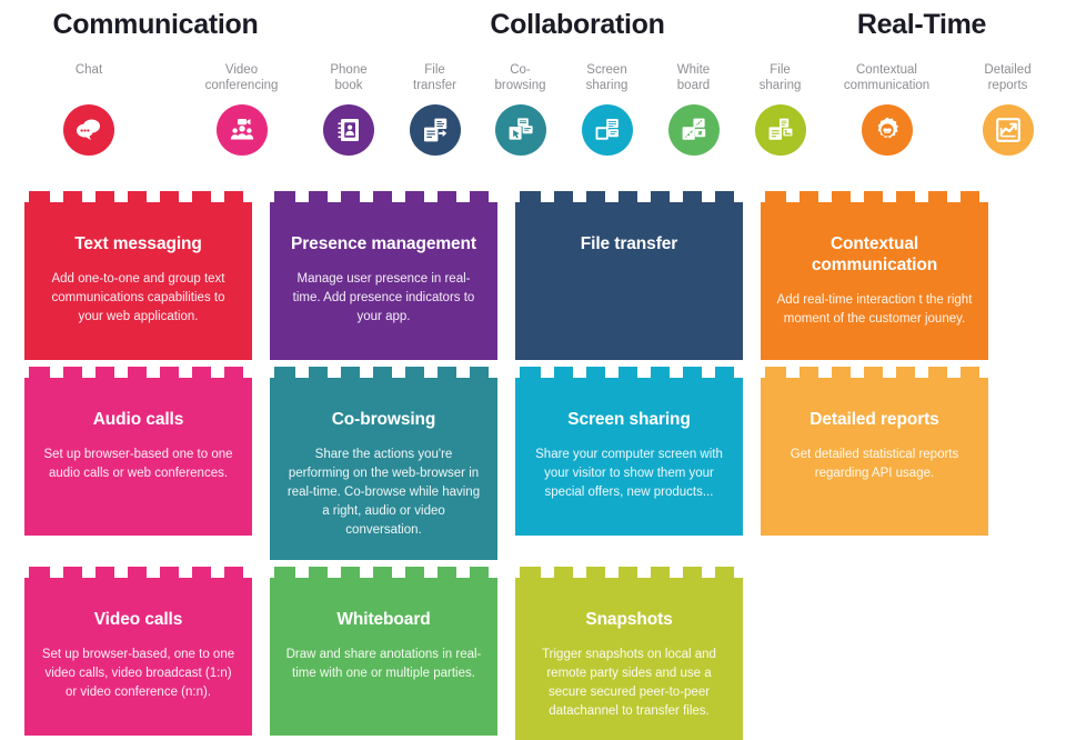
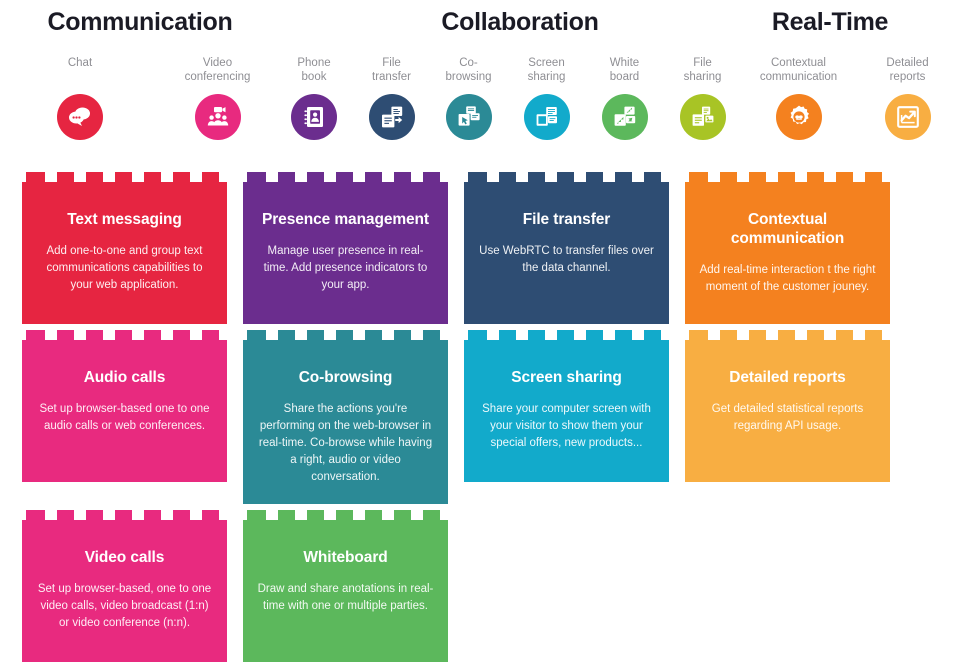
  Communication
  Collaboration
  Real-Time
  Chat
  Video
  conferencing
  Phone
  book
  File
  transfer
  Co-
  browsing
  Screen
  sharing
  White
  board
  File
  sharing
  Contextual
  communication
  Detailed
  reports
  Text messaging
  Add one-to-one and group text communications capabilities to your web application.
  Presence management
  Manage user presence in real-time. Add presence indicators to your app.
  File transfer
+ Use WebRTC to transfer files over the data channel.
  Contextual communication
  Add real-time interaction t the right moment of the customer jouney.
  Audio calls
  Set up browser-based one to one audio calls or web conferences.
  Co-browsing
  Share the actions you're performing on the web-browser in real-time. Co-browse while having a right, audio or video conversation.
  Screen sharing
  Share your computer screen with your visitor to show them your special offers, new products...
  Detailed reports
  Get detailed statistical reports regarding API usage.
  Video calls
  Set up browser-based, one to one video calls, video broadcast (1:n) or video conference (n:n).
  Whiteboard
  Draw and share anotations in real-time with one or multiple parties.
- Snapshots
- Trigger snapshots on local and remote party sides and use a secure secured peer-to-peer datachannel to transfer files.
